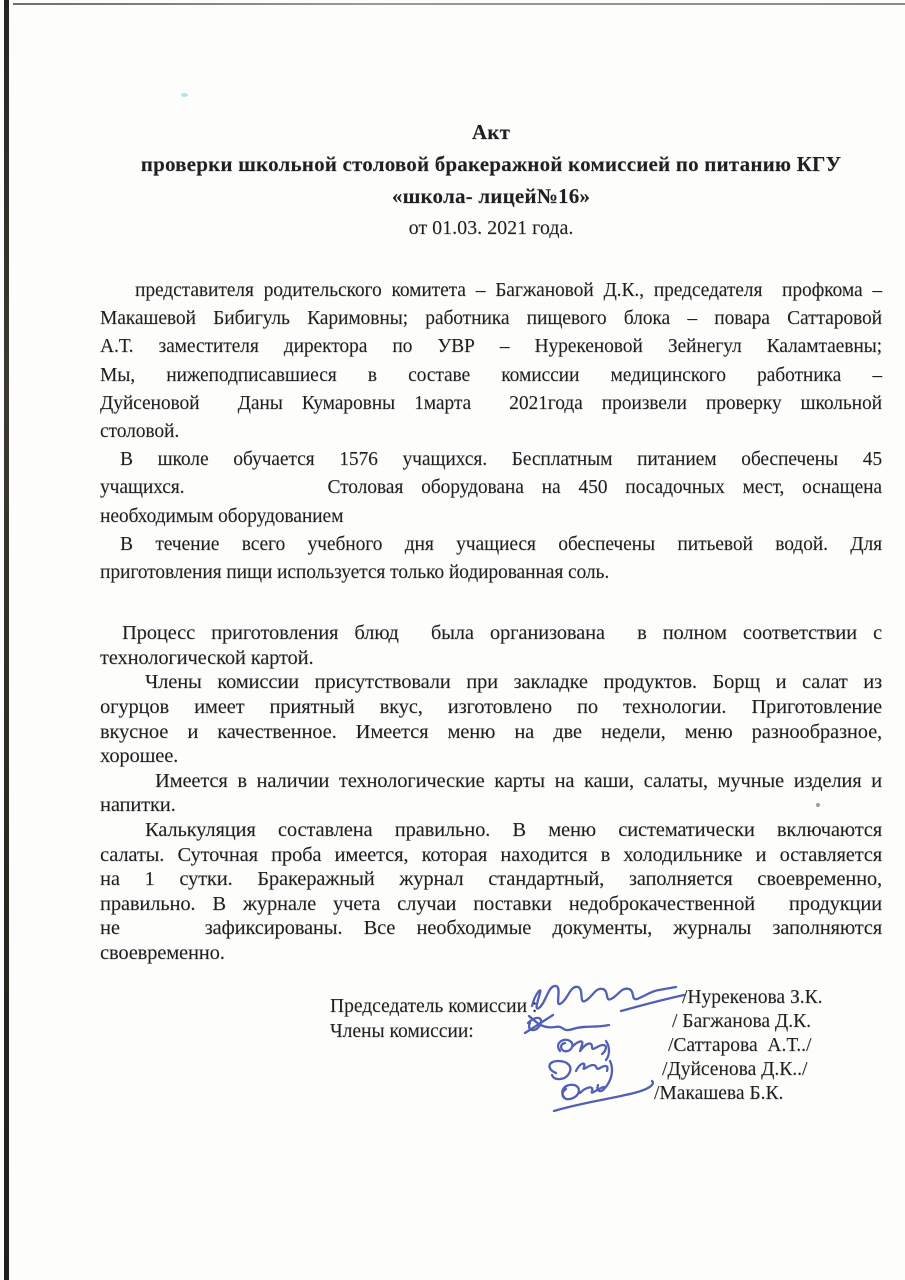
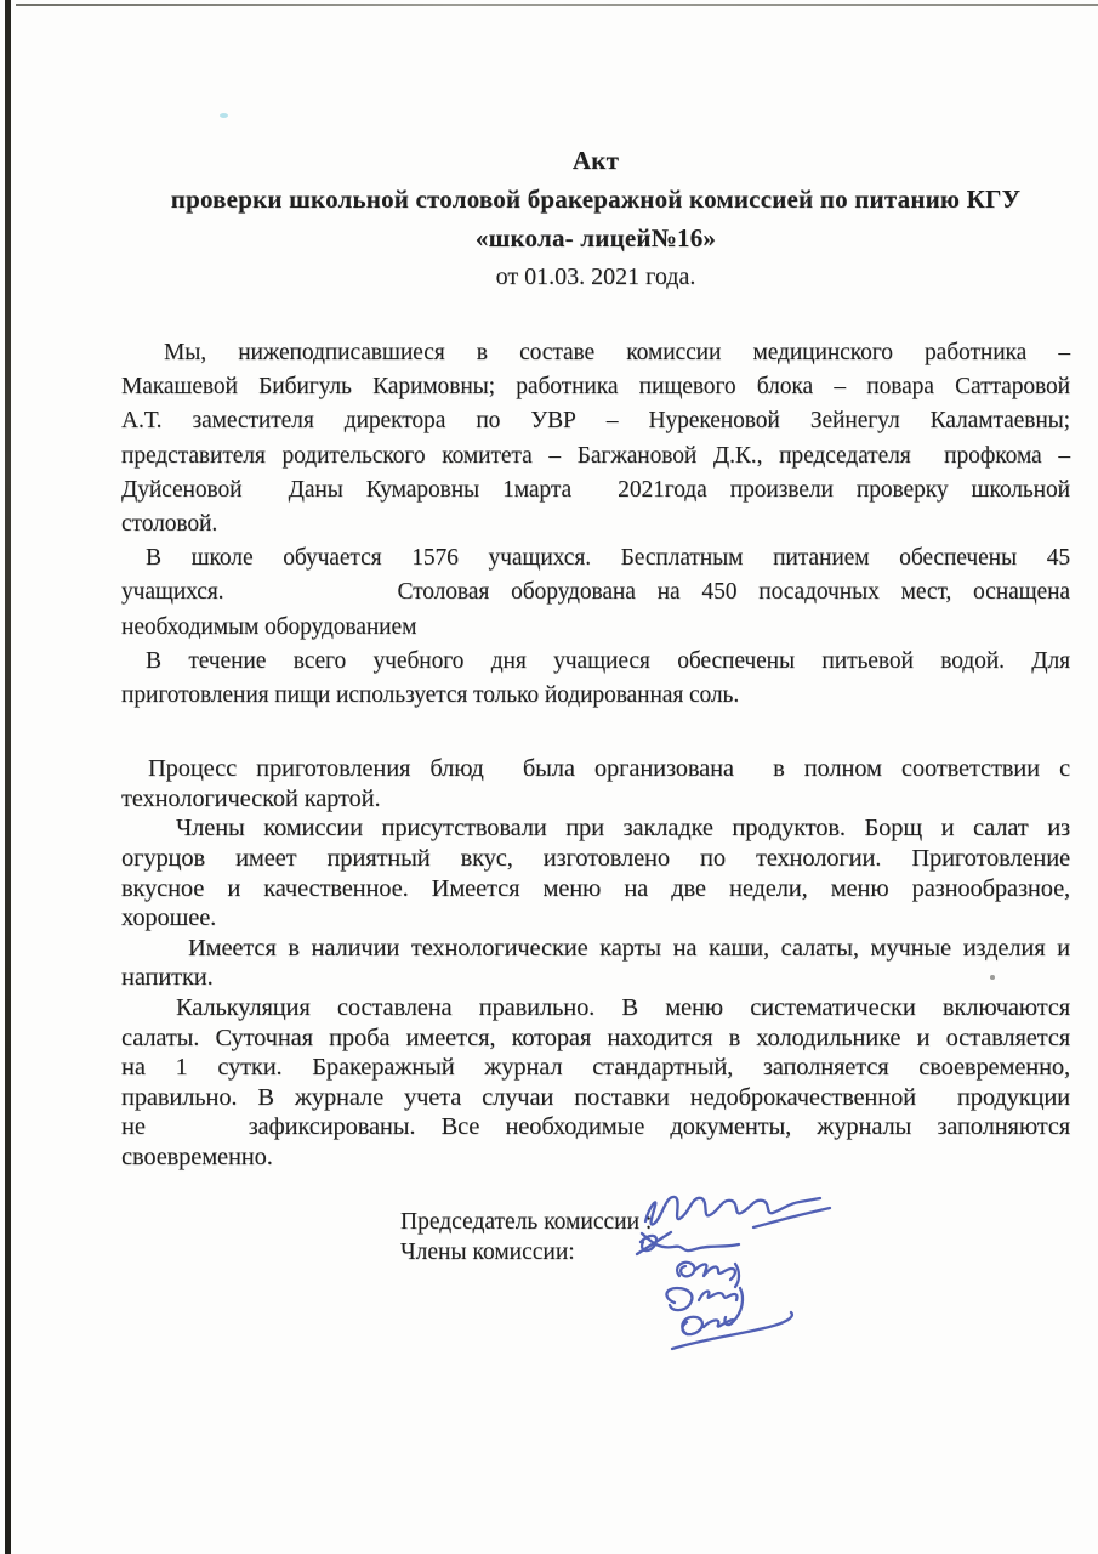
  Акт
  проверки школьной столовой бракеражной комиссией по питанию КГУ
  «школа- лицей№16»
  от 01.03. 2021 года.
- представителя родительского комитета – Багжановой Д.К., председателя профкома –
+ Мы, нижеподписавшиеся в составе комиссии медицинского работника –
  Макашевой Бибигуль Каримовны; работника пищевого блока – повара Саттаровой
  А.Т. заместителя директора по УВР – Нурекеновой Зейнегул Каламтаевны;
- Мы, нижеподписавшиеся в составе комиссии медицинского работника –
+ представителя родительского комитета – Багжановой Д.К., председателя профкома –
  Дуйсеновой Даны Кумаровны 1марта 2021года произвели проверку школьной
  столовой.
  В школе обучается 1576 учащихся. Бесплатным питанием обеспечены 45
  учащихся. Столовая оборудована на 450 посадочных мест, оснащена
  необходимым оборудованием
  В течение всего учебного дня учащиеся обеспечены питьевой водой. Для
  приготовления пищи используется только йодированная соль.
  Процесс приготовления блюд была организована в полном соответствии с
  технологической картой.
  Члены комиссии присутствовали при закладке продуктов. Борщ и салат из
  огурцов имеет приятный вкус, изготовлено по технологии. Приготовление
  вкусное и качественное. Имеется меню на две недели, меню разнообразное,
  хорошее.
  Имеется в наличии технологические карты на каши, салаты, мучные изделия и
  напитки.
  Калькуляция составлена правильно. В меню систематически включаются
  салаты. Суточная проба имеется, которая находится в холодильнике и оставляется
  на 1 сутки. Бракеражный журнал стандартный, заполняется своевременно,
  правильно. В журнале учета случаи поставки недоброкачественной продукции
  не зафиксированы. Все необходимые документы, журналы заполняются
  своевременно.
  Председатель комиссии :
  Члены комиссии:
- /Нурекенова З.К.
- / Багжанова Д.К.
- /Саттарова А.Т../
- /Дуйсенова Д.К../
- /Макашева Б.К.
